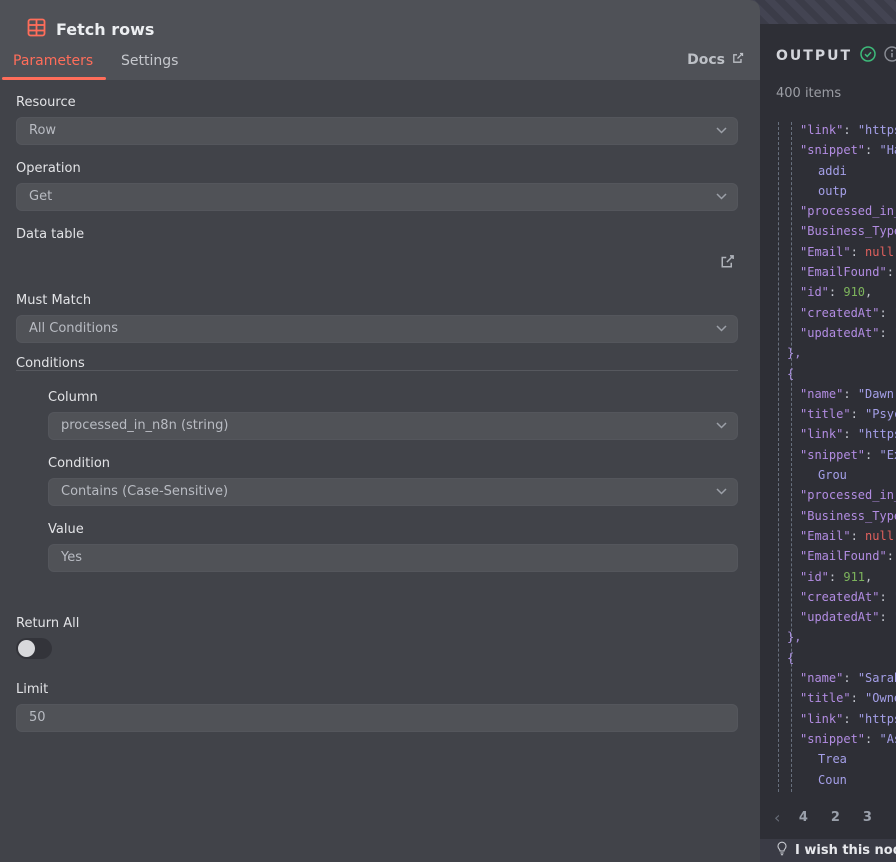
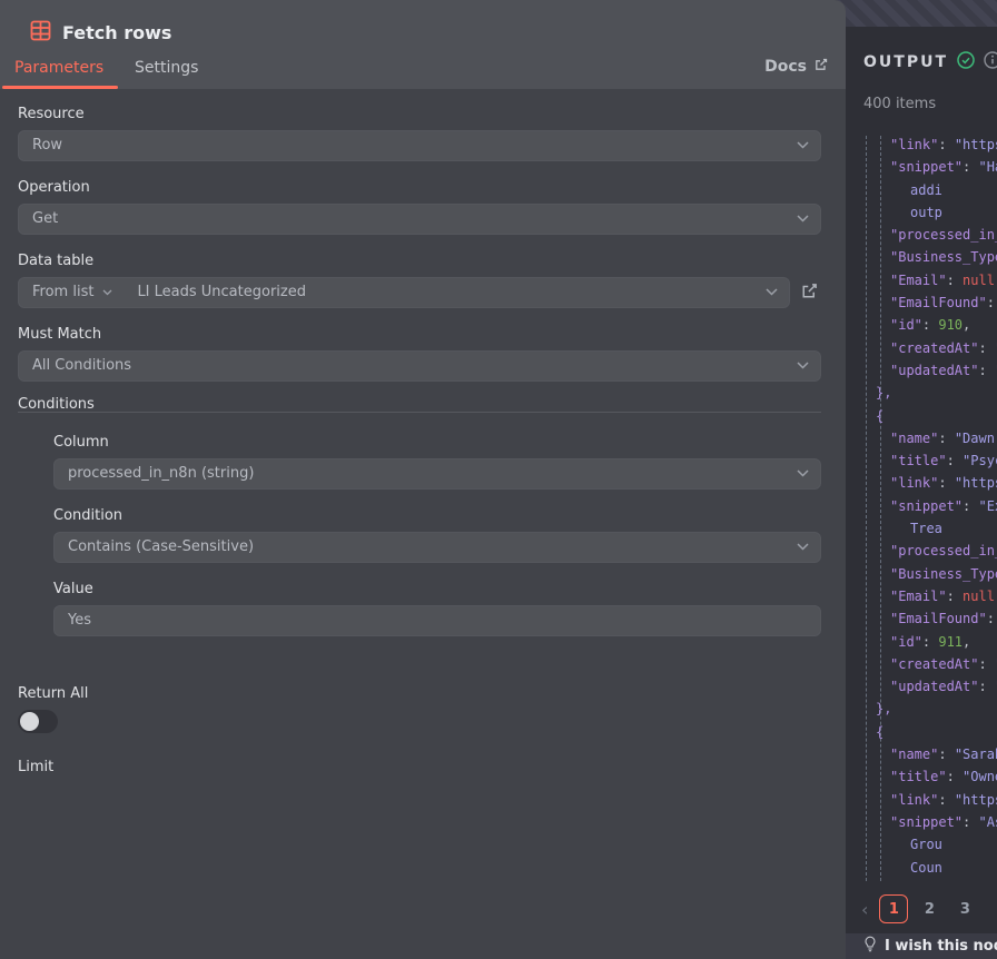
  Fetch rows
  Parameters
  Settings
  Docs
  Resource
  Row
  Operation
  Get
  Data table
+ From list
+ LI Leads Uncategorized
  Must Match
  All Conditions
  Conditions
  Column
  processed_in_n8n (string)
  Condition
  Contains (Case-Sensitive)
  Value
  Yes
  Return All
  Limit
- 50
  OUTPUT
  400 items
  "link": "http
  "snippet": "H
  addi
  outp
  "processed_in
  "Business_Typ
  "Email": null
  "EmailFound":
  "id": 910,
  "createdAt":
  "updatedAt":
  },
  {
  "name": "Dawn
  "title": "Psy
  "link": "http
  "snippet": "E
- Grou
+ Trea
  "processed_in
  "Business_Typ
  "Email": null
  "EmailFound":
  "id": 911,
  "createdAt":
  "updatedAt":
  },
  {
  "name": "Sara
  "title": "Own
  "link": "http
  "snippet": "A
- Trea
+ Grou
  Coun
  ‹
- 4
+ 1
  2
  3
  I wish this no
